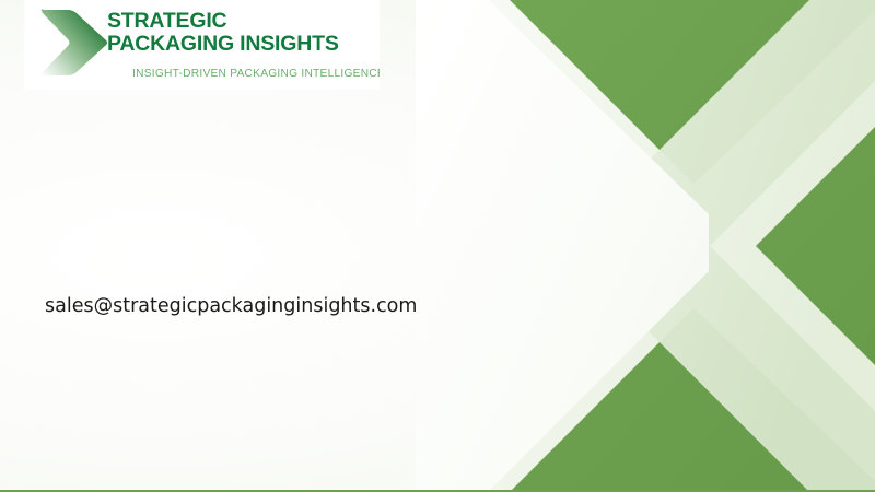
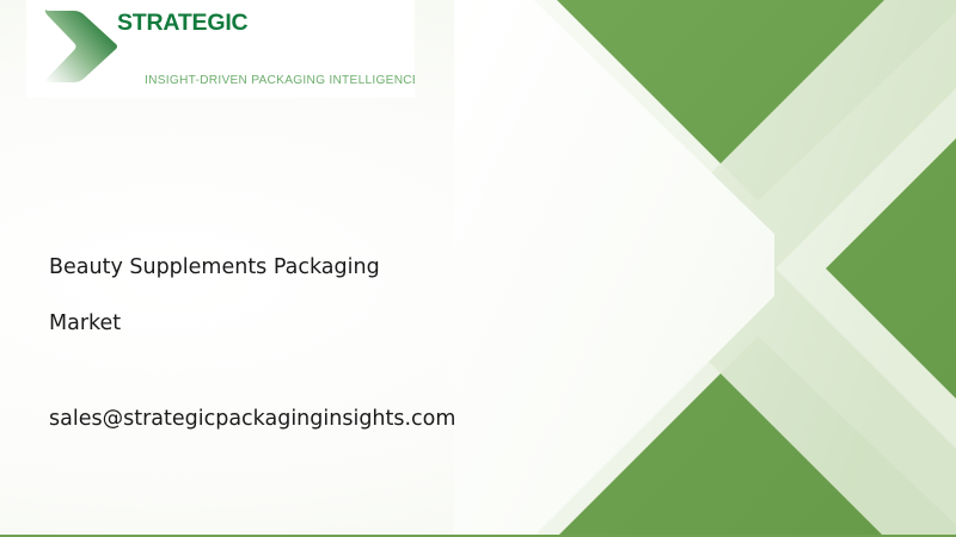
  STRATEGIC
- PACKAGING INSIGHTS
  INSIGHT-DRIVEN PACKAGING INTELLIGENC
+ Beauty Supplements Packaging
+ Market
  sales@strategicpackaginginsights.com
